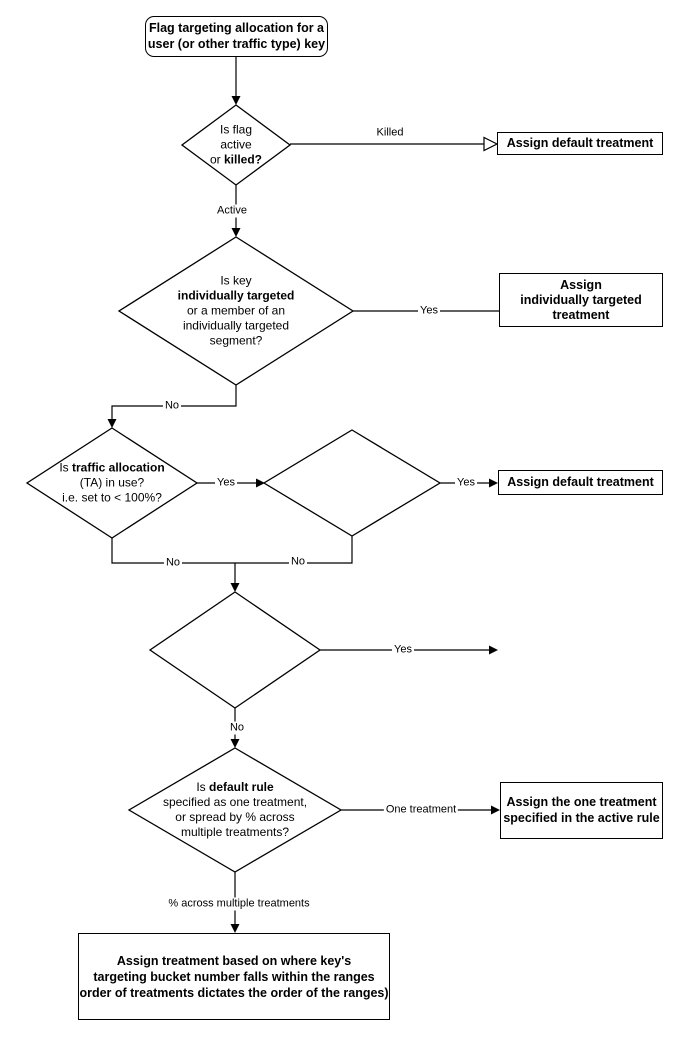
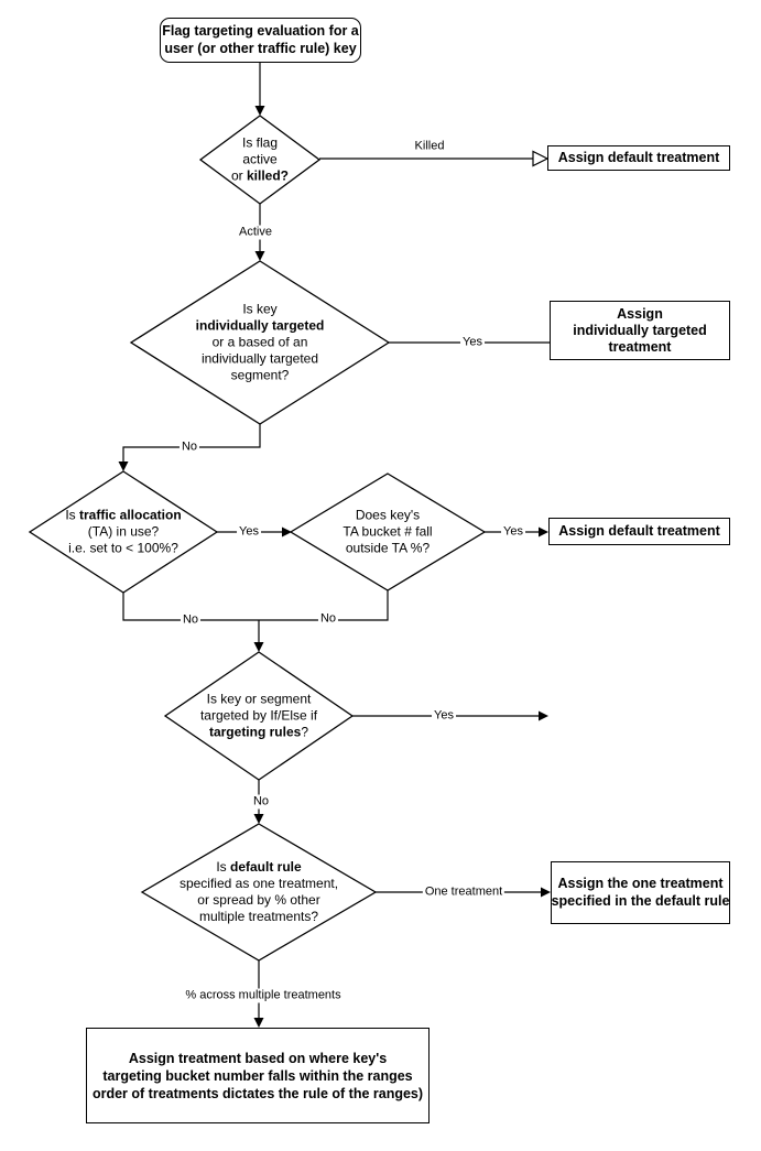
- Flag targeting allocation for a
+ Flag targeting evaluation for a
- user (or other traffic type) key
+ user (or other traffic rule) key
  Is flag
  active
  or killed?
  Is key
  individually targeted
- or a member of an
+ or a based of an
  individually targeted
  segment?
  Is traffic allocation
  (TA) in use?
  i.e. set to < 100%?
+ Does key's
+ TA bucket # fall
+ outside TA %?
+ Is key or segment
+ targeted by If/Else if
+ targeting rules?
  Is default rule
  specified as one treatment,
- or spread by % across
+ or spread by % other
  multiple treatments?
  Assign default treatment
  Assign
  individually targeted
  treatment
  Assign default treatment
  Assign the one treatment
- specified in the active rule
+ specified in the default rule
  Assign treatment based on where key's
  targeting bucket number falls within the ranges
- order of treatments dictates the order of the ranges)
+ order of treatments dictates the rule of the ranges)
  Killed
  Active
  Yes
  No
  Yes
  Yes
  No
  No
  Yes
  No
  One treatment
  % across multiple treatments
